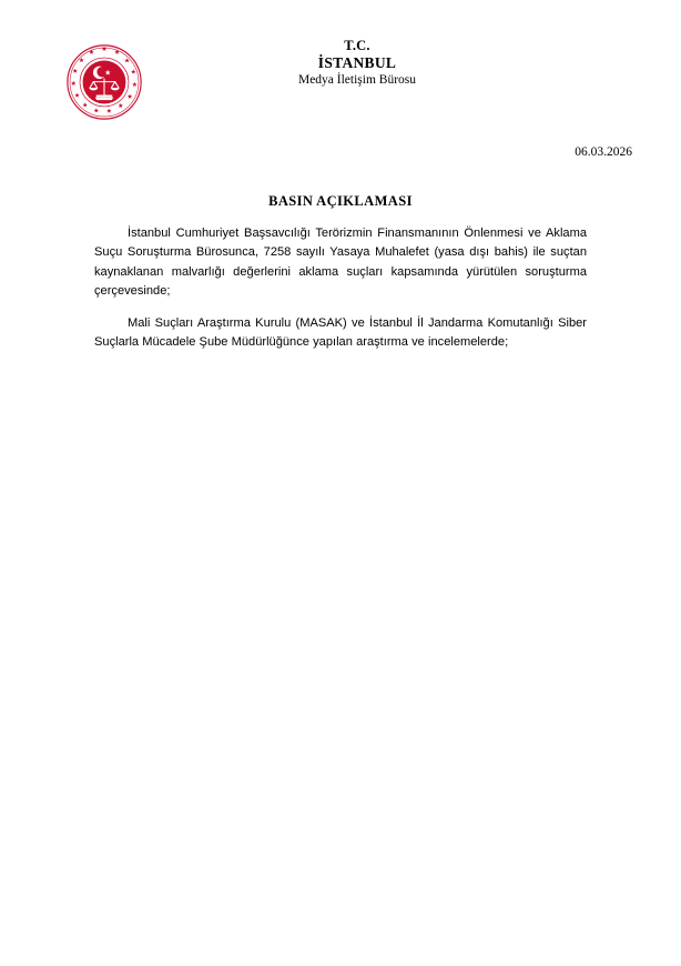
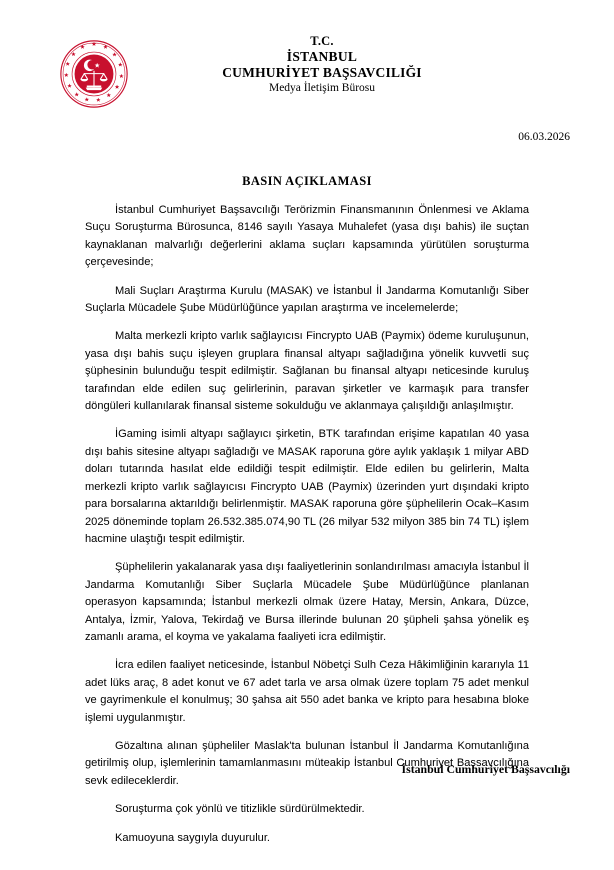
  T.C.
  İSTANBUL
+ CUMHURİYET BAŞSAVCILIĞI
  Medya İletişim Bürosu
  06.03.2026
  BASIN AÇIKLAMASI
- İstanbul Cumhuriyet Başsavcılığı Terörizmin Finansmanının Önlenmesi ve Aklama Suçu Soruşturma Bürosunca, 7258 sayılı Yasaya Muhalefet (yasa dışı bahis) ile suçtan kaynaklanan malvarlığı değerlerini aklama suçları kapsamında yürütülen soruşturma çerçevesinde;
+ İstanbul Cumhuriyet Başsavcılığı Terörizmin Finansmanının Önlenmesi ve Aklama Suçu Soruşturma Bürosunca, 8146 sayılı Yasaya Muhalefet (yasa dışı bahis) ile suçtan kaynaklanan malvarlığı değerlerini aklama suçları kapsamında yürütülen soruşturma çerçevesinde;
  Mali Suçları Araştırma Kurulu (MASAK) ve İstanbul İl Jandarma Komutanlığı Siber Suçlarla Mücadele Şube Müdürlüğünce yapılan araştırma ve incelemelerde;
+ Malta merkezli kripto varlık sağlayıcısı Fincrypto UAB (Paymix) ödeme kuruluşunun, yasa dışı bahis suçu işleyen gruplara finansal altyapı sağladığına yönelik kuvvetli suç şüphesinin bulunduğu tespit edilmiştir. Sağlanan bu finansal altyapı neticesinde kuruluş tarafından elde edilen suç gelirlerinin, paravan şirketler ve karmaşık para transfer döngüleri kullanılarak finansal sisteme sokulduğu ve aklanmaya çalışıldığı anlaşılmıştır.
+ İGaming isimli altyapı sağlayıcı şirketin, BTK tarafından erişime kapatılan 40 yasa dışı bahis sitesine altyapı sağladığı ve MASAK raporuna göre aylık yaklaşık 1 milyar ABD doları tutarında hasılat elde edildiği tespit edilmiştir. Elde edilen bu gelirlerin, Malta merkezli kripto varlık sağlayıcısı Fincrypto UAB (Paymix) üzerinden yurt dışındaki kripto para borsalarına aktarıldığı belirlenmiştir. MASAK raporuna göre şüphelilerin Ocak–Kasım 2025 döneminde toplam 26.532.385.074,90 TL (26 milyar 532 milyon 385 bin 74 TL) işlem hacmine ulaştığı tespit edilmiştir.
+ Şüphelilerin yakalanarak yasa dışı faaliyetlerinin sonlandırılması amacıyla İstanbul İl Jandarma Komutanlığı Siber Suçlarla Mücadele Şube Müdürlüğünce planlanan operasyon kapsamında; İstanbul merkezli olmak üzere Hatay, Mersin, Ankara, Düzce, Antalya, İzmir, Yalova, Tekirdağ ve Bursa illerinde bulunan 20 şüpheli şahsa yönelik eş zamanlı arama, el koyma ve yakalama faaliyeti icra edilmiştir.
+ İcra edilen faaliyet neticesinde, İstanbul Nöbetçi Sulh Ceza Hâkimliğinin kararıyla 11 adet lüks araç, 8 adet konut ve 67 adet tarla ve arsa olmak üzere toplam 75 adet menkul ve gayrimenkule el konulmuş; 30 şahsa ait 550 adet banka ve kripto para hesabına bloke işlemi uygulanmıştır.
+ Gözaltına alınan şüpheliler Maslak'ta bulunan İstanbul İl Jandarma Komutanlığına getirilmiş olup, işlemlerinin tamamlanmasını müteakip İstanbul Cumhuriyet Başsavcılığına sevk edileceklerdir.
+ Soruşturma çok yönlü ve titizlikle sürdürülmektedir.
+ Kamuoyuna saygıyla duyurulur.
+ İstanbul Cumhuriyet Başsavcılığı
